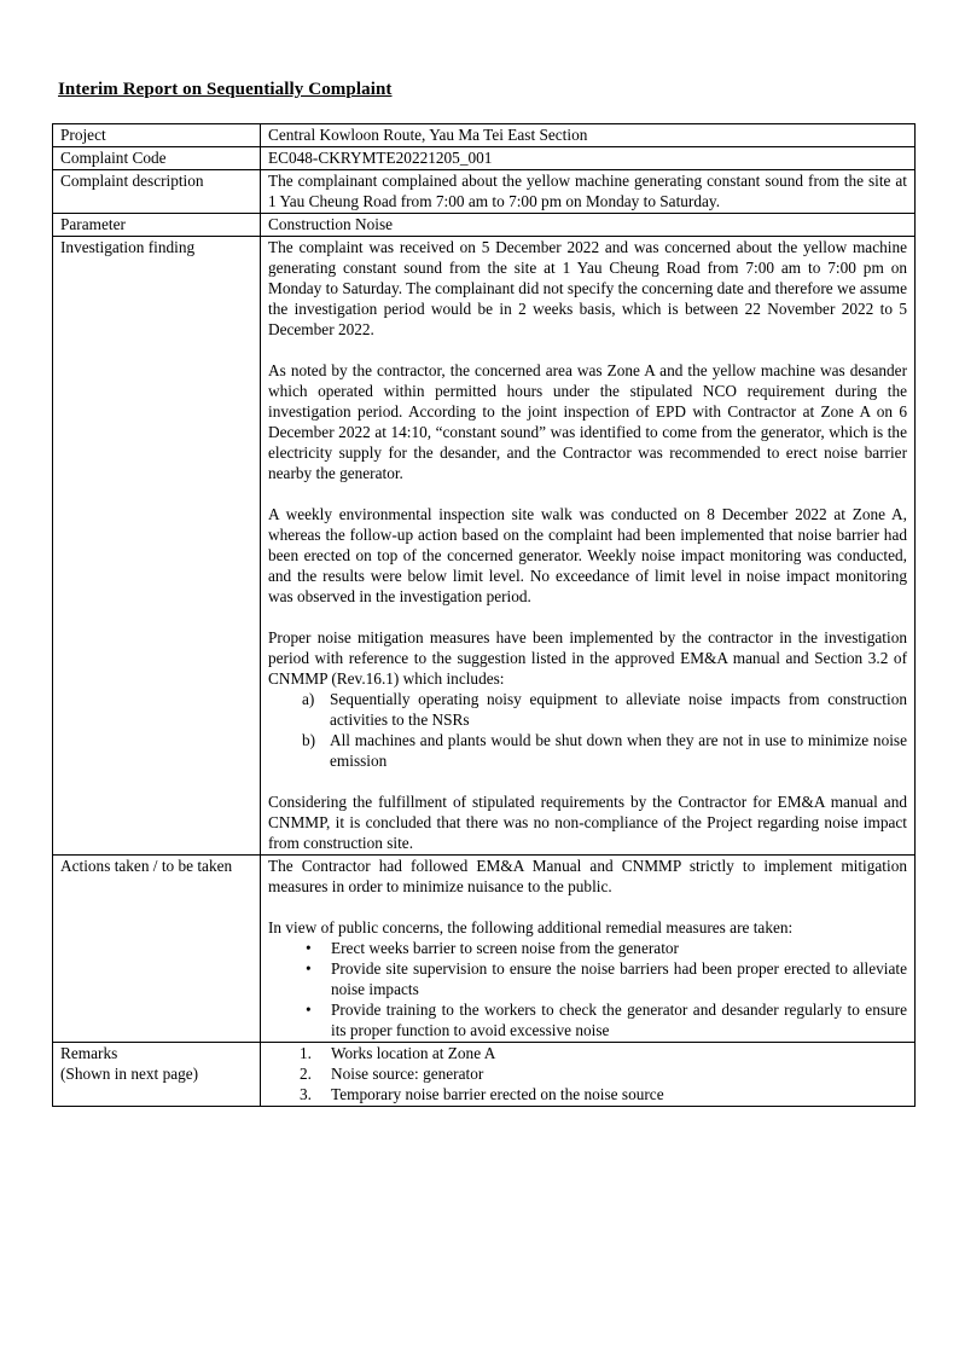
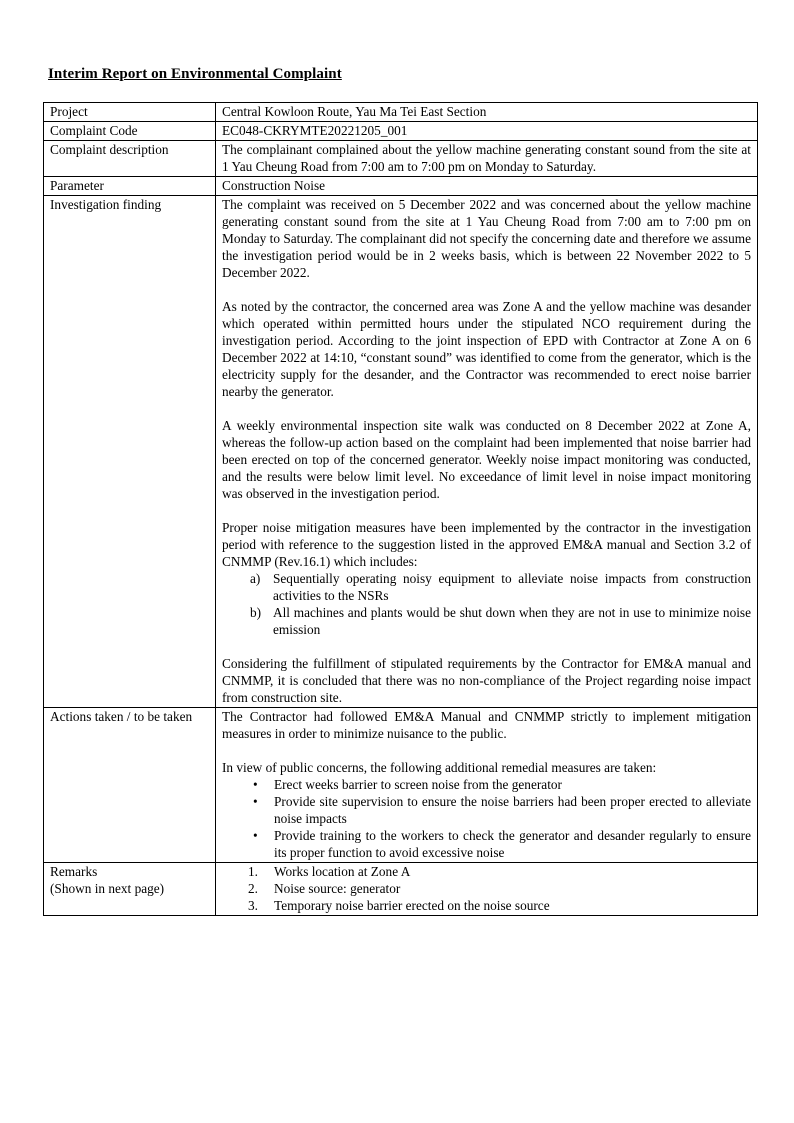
- Interim Report on Sequentially Complaint
+ Interim Report on Environmental Complaint
  Project	Central Kowloon Route, Yau Ma Tei East Section
  Complaint Code	EC048-CKRYMTE20221205_001
  Complaint description	The complainant complained about the yellow machine generating constant sound from the site at 1 Yau Cheung Road from 7:00 am to 7:00 pm on Monday to Saturday.
  Parameter	Construction Noise
  Investigation finding	The complaint was received on 5 December 2022 and was concerned about the yellow machine generating constant sound from the site at 1 Yau Cheung Road from 7:00 am to 7:00 pm on Monday to Saturday. The complainant did not specify the concerning date and therefore we assume the investigation period would be in 2 weeks basis, which is between 22 November 2022 to 5 December 2022. As noted by the contractor, the concerned area was Zone A and the yellow machine was desander which operated within permitted hours under the stipulated NCO requirement during the investigation period. According to the joint inspection of EPD with Contractor at Zone A on 6 December 2022 at 14:10, “constant sound” was identified to come from the generator, which is the electricity supply for the desander, and the Contractor was recommended to erect noise barrier nearby the generator. A weekly environmental inspection site walk was conducted on 8 December 2022 at Zone A, whereas the follow-up action based on the complaint had been implemented that noise barrier had been erected on top of the concerned generator. Weekly noise impact monitoring was conducted, and the results were below limit level. No exceedance of limit level in noise impact monitoring was observed in the investigation period. Proper noise mitigation measures have been implemented by the contractor in the investigation period with reference to the suggestion listed in the approved EM&A manual and Section 3.2 of CNMMP (Rev.16.1) which includes: a) Sequentially operating noisy equipment to alleviate noise impacts from construction activities to the NSRs b) All machines and plants would be shut down when they are not in use to minimize noise emission Considering the fulfillment of stipulated requirements by the Contractor for EM&A manual and CNMMP, it is concluded that there was no non-compliance of the Project regarding noise impact from construction site.
  Actions taken / to be taken	The Contractor had followed EM&A Manual and CNMMP strictly to implement mitigation measures in order to minimize nuisance to the public. In view of public concerns, the following additional remedial measures are taken: • Erect weeks barrier to screen noise from the generator • Provide site supervision to ensure the noise barriers had been proper erected to alleviate noise impacts • Provide training to the workers to check the generator and desander regularly to ensure its proper function to avoid excessive noise
  Remarks (Shown in next page)	1. Works location at Zone A 2. Noise source: generator 3. Temporary noise barrier erected on the noise source
